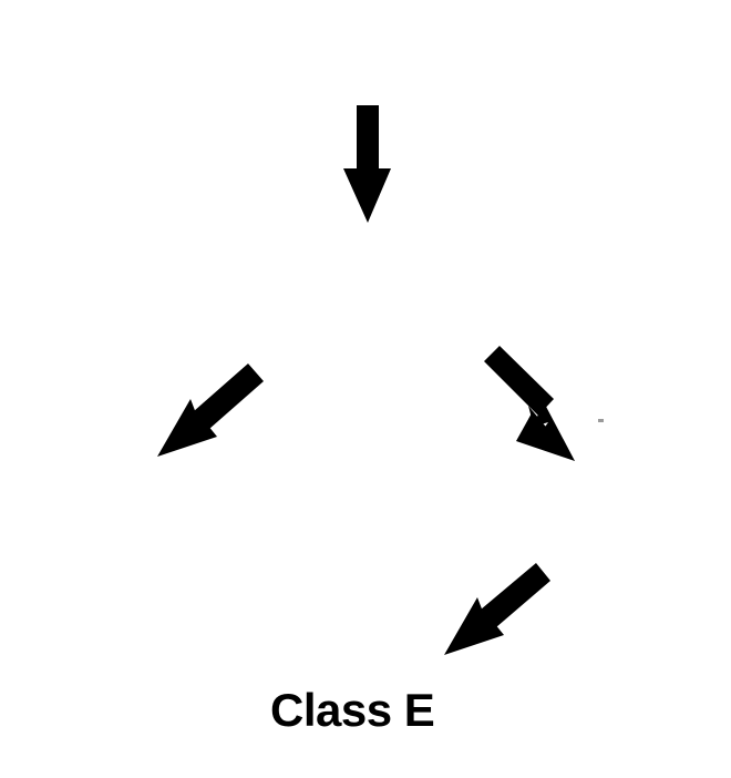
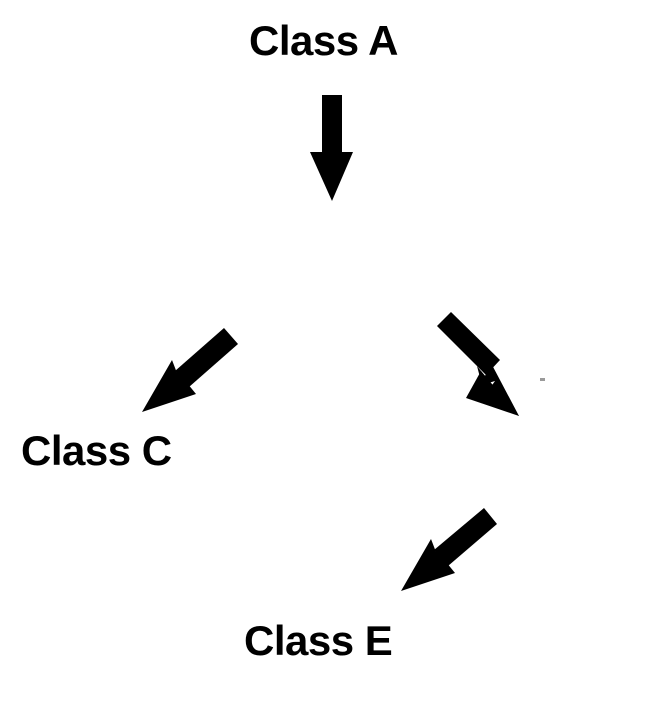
+ Class A
+ Class C
  Class E
